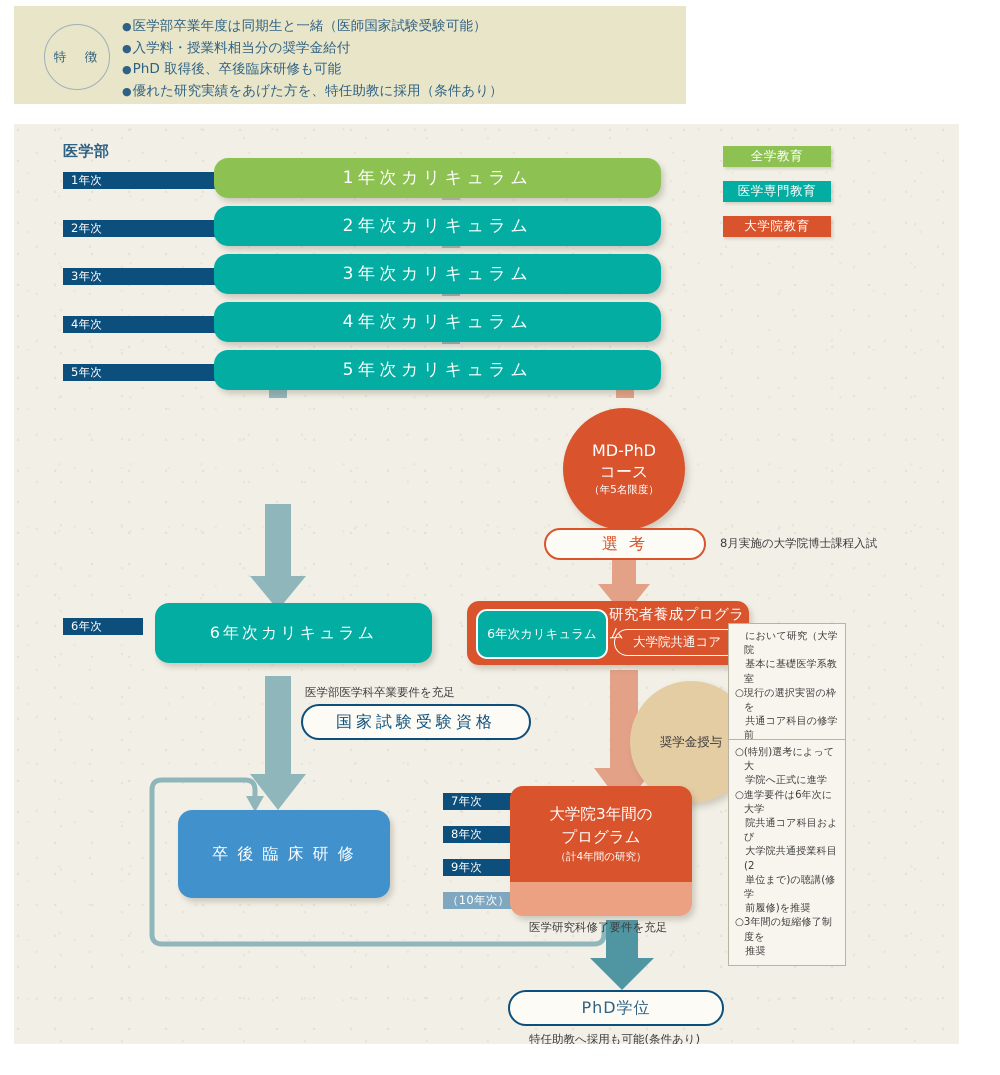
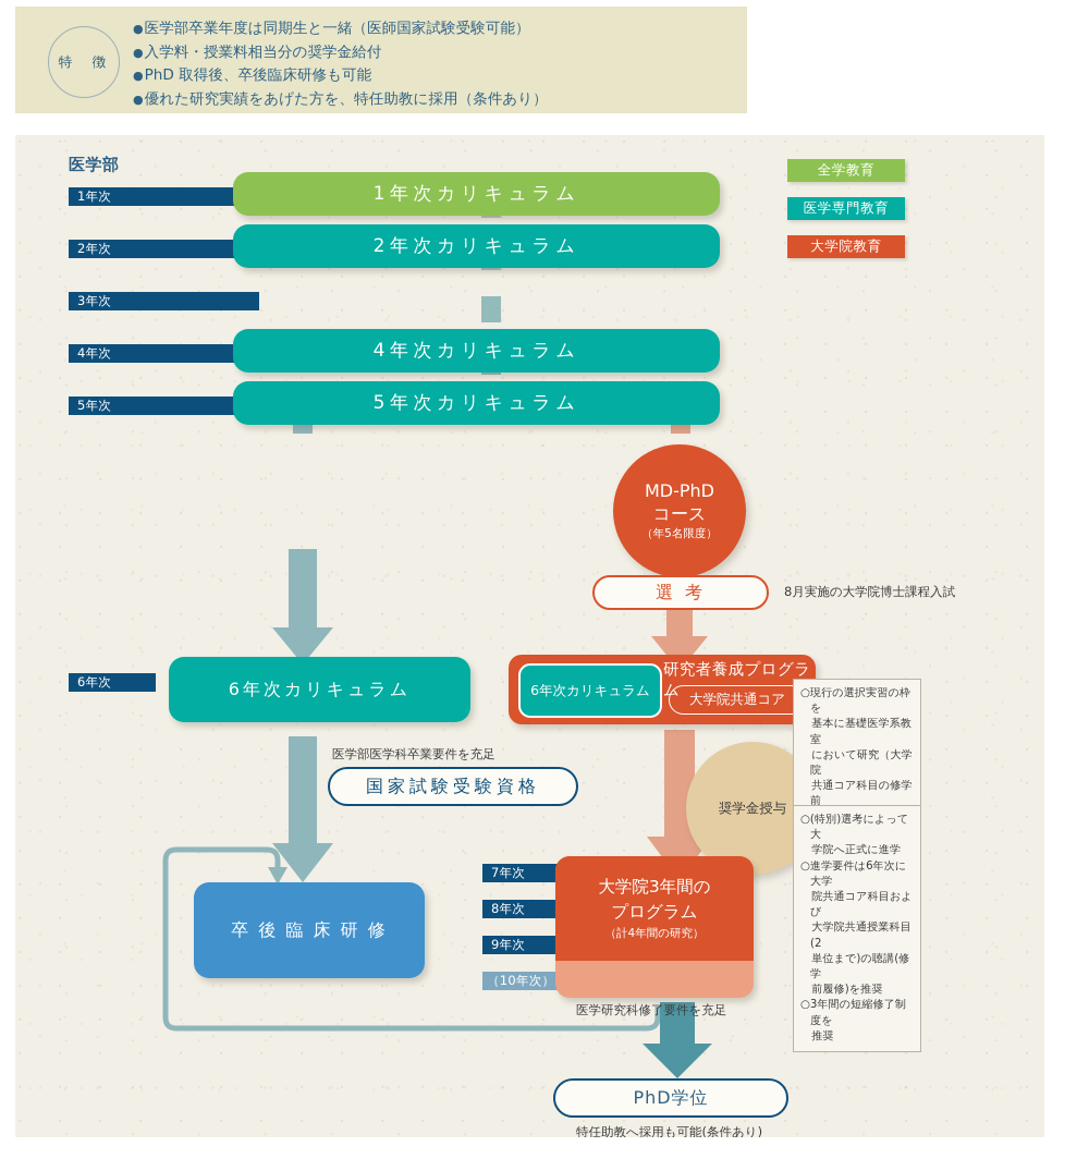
  特 徴
  ●医学部卒業年度は同期生と一緒（医師国家試験受験可能）
  ●入学料・授業料相当分の奨学金給付
  ●PhD 取得後、卒後臨床研修も可能
  ●優れた研究実績をあげた方を、特任助教に採用（条件あり）
  医学部
  全学教育
  医学専門教育
  大学院教育
  1年次
  2年次
  3年次
  4年次
  5年次
  1年次カリキュラム
  2年次カリキュラム
- 3年次カリキュラム
  4年次カリキュラム
  5年次カリキュラム
  MD-PhD
  コース
  （年5名限度）
  選 考
  8月実施の大学院博士課程入試
  6年次
  6年次カリキュラム
  6年次カリキュラム
  研究者養成プログラム
  大学院共通コア
  奨学金授与
- において研究（大学院
+ ○現行の選択実習の枠を
  基本に基礎医学系教室
- ○現行の選択実習の枠を
+ において研究（大学院
  共通コア科目の修学前
  ○(特別)選考によって大
  学院へ正式に進学
  ○進学要件は6年次に大学
  院共通コア科目および
  大学院共通授業科目(2
  単位まで)の聴講(修学
  前履修)を推奨
  ○3年間の短縮修了制度を
  推奨
  医学部医学科卒業要件を充足
  国家試験受験資格
  卒 後 臨 床 研 修
  7年次
  8年次
  9年次
  （10年次）
  大学院3年間の
  プログラム
  （計4年間の研究）
  医学研究科修了要件を充足
  PhD学位
  特任助教へ採用も可能(条件あり)
